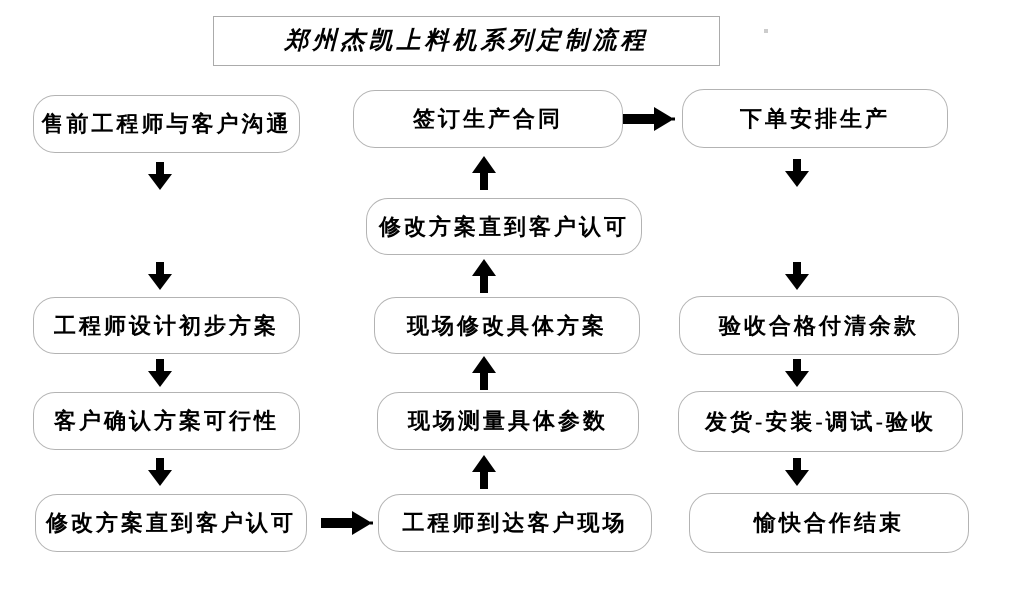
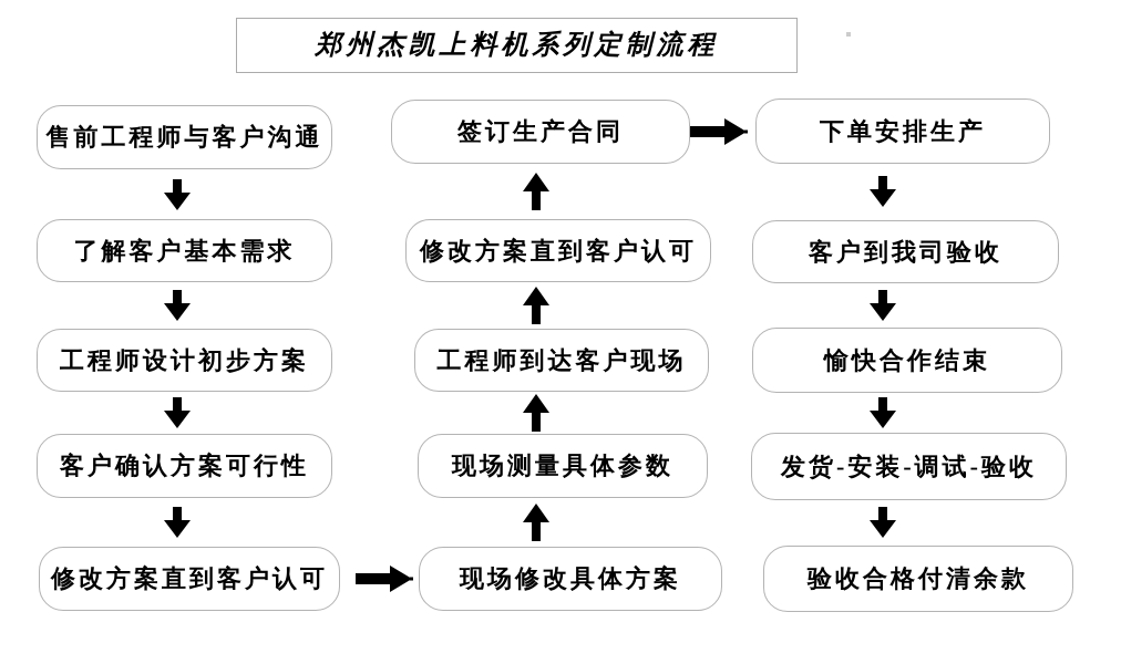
  郑州杰凯上料机系列定制流程
  售前工程师与客户沟通
+ 了解客户基本需求
  工程师设计初步方案
  客户确认方案可行性
  修改方案直到客户认可
  签订生产合同
  修改方案直到客户认可
- 现场修改具体方案
+ 工程师到达客户现场
  现场测量具体参数
- 工程师到达客户现场
+ 现场修改具体方案
  下单安排生产
+ 客户到我司验收
- 验收合格付清余款
+ 愉快合作结束
  发货-安装-调试-验收
- 愉快合作结束
+ 验收合格付清余款
